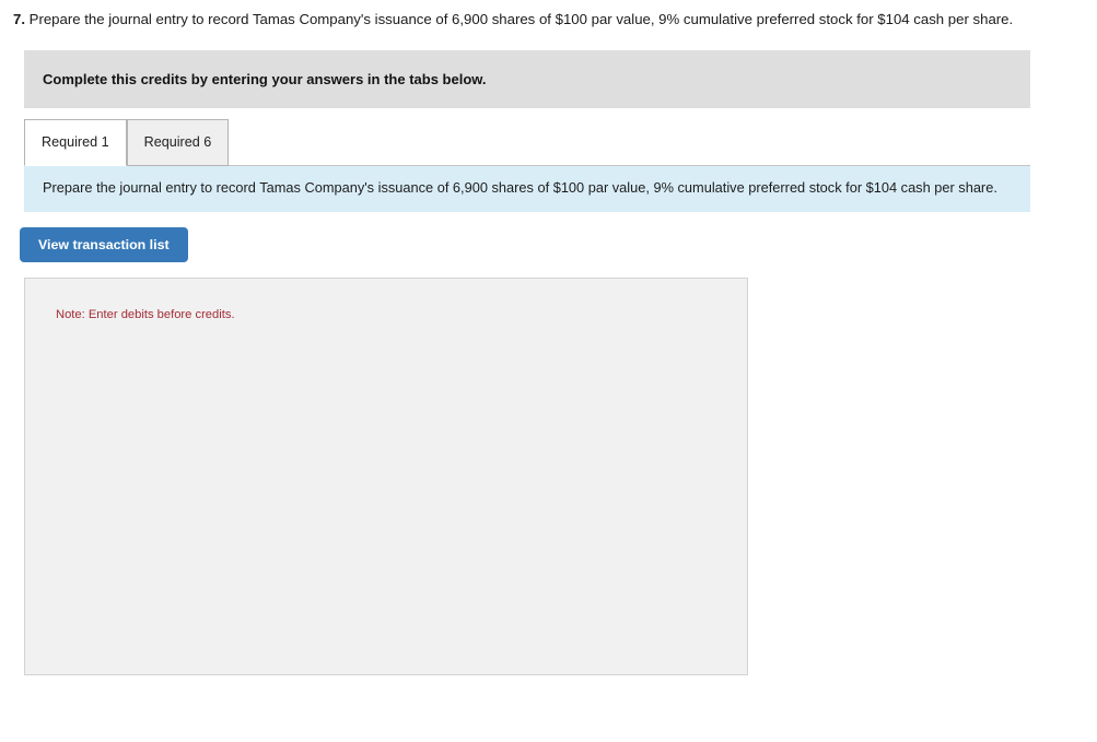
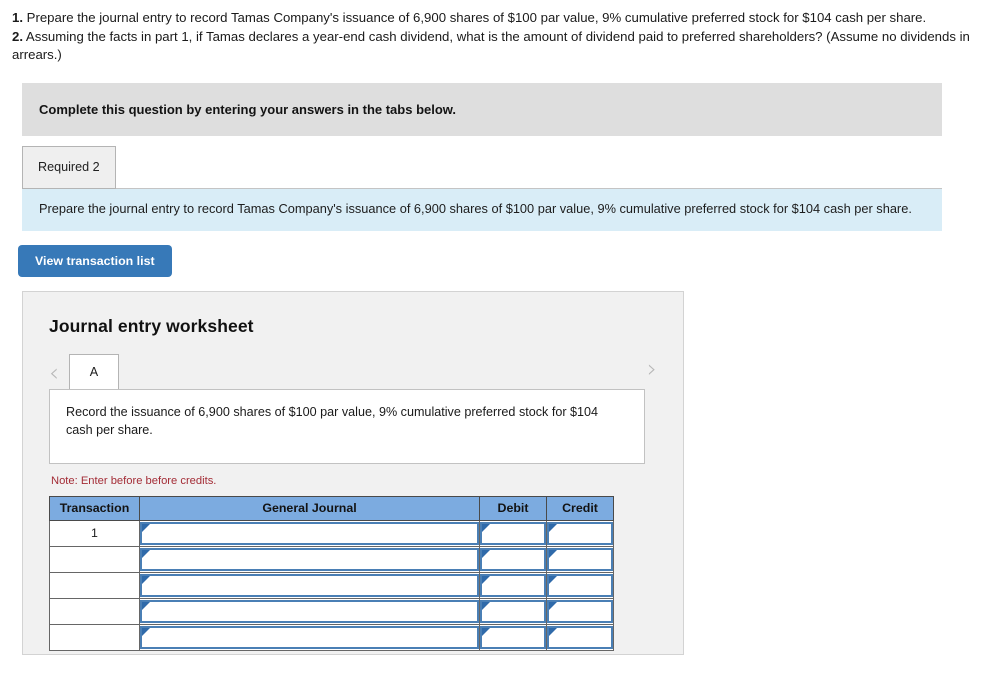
- 7. Prepare the journal entry to record Tamas Company's issuance of 6,900 shares of $100 par value, 9% cumulative preferred stock for $104 cash per share.
+ 1. Prepare the journal entry to record Tamas Company's issuance of 6,900 shares of $100 par value, 9% cumulative preferred stock for $104 cash per share.
+ 2. Assuming the facts in part 1, if Tamas declares a year-end cash dividend, what is the amount of dividend paid to preferred shareholders? (Assume no dividends in arrears.)
- Complete this credits by entering your answers in the tabs below.
+ Complete this question by entering your answers in the tabs below.
- Required 1
- Required 6
+ Required 2
  Prepare the journal entry to record Tamas Company's issuance of 6,900 shares of $100 par value, 9% cumulative preferred stock for $104 cash per share.
  View transaction list
+ Journal entry worksheet
+ ‹
+ A
+ ›
+ Record the issuance of 6,900 shares of $100 par value, 9% cumulative preferred stock for $104 cash per share.
- Note: Enter debits before credits.
+ Note: Enter before before credits.
+ Transaction	General Journal	Debit	Credit
+ 1
